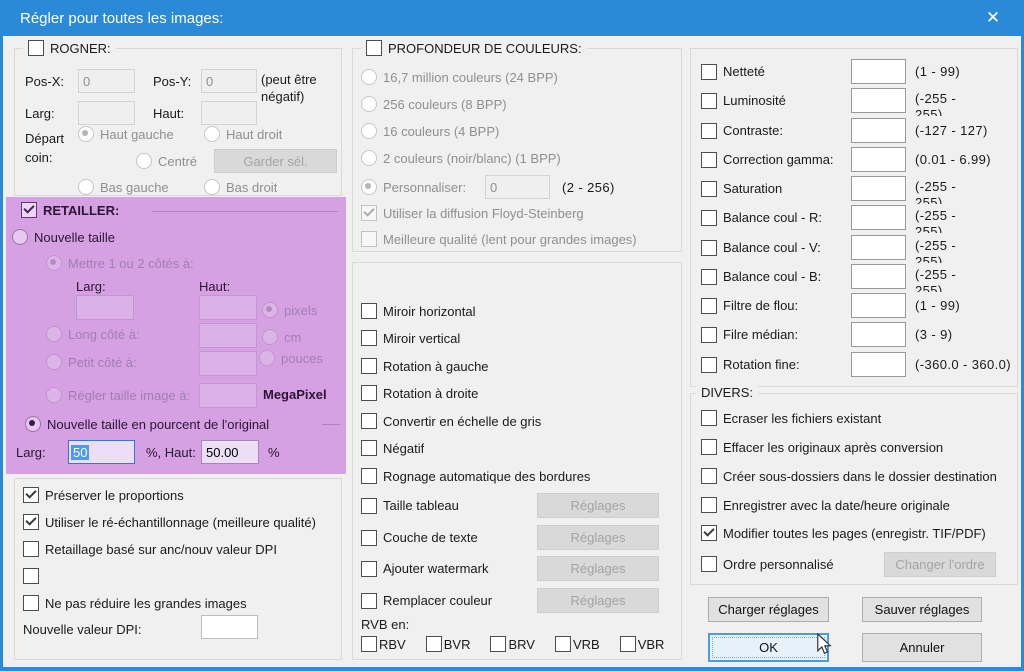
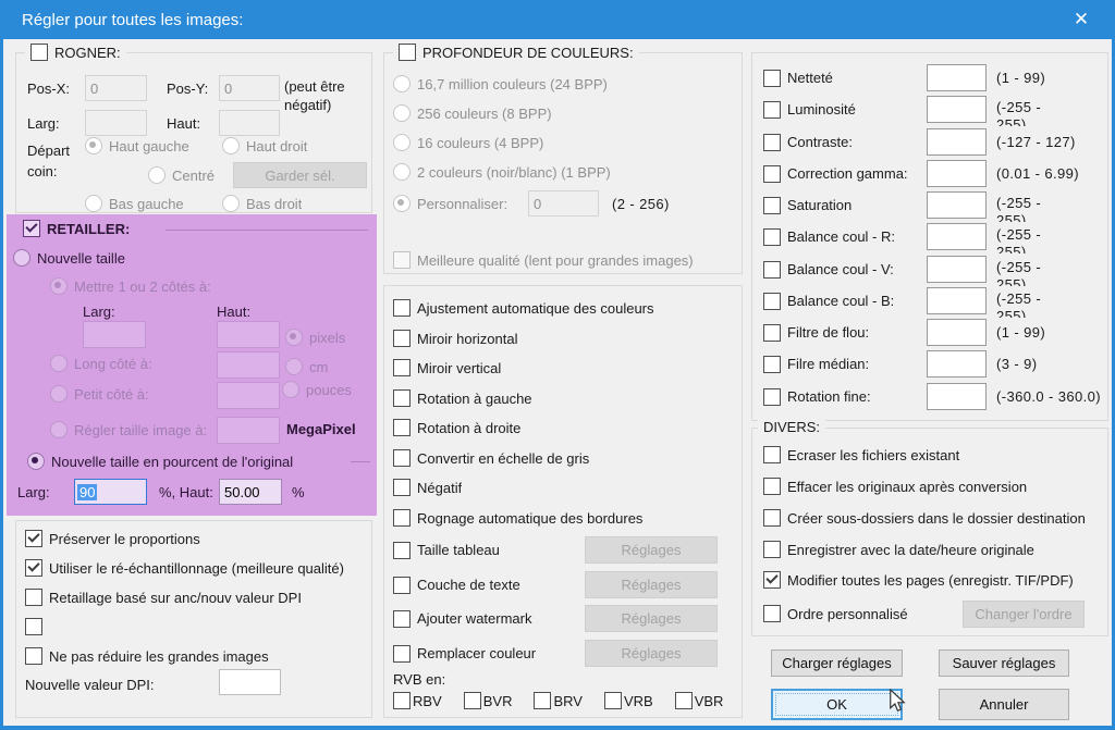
  Régler pour toutes les images:
  ✕
  ROGNER:
  Pos-X:
  0
  Pos-Y:
  0
  (peut être négatif)
  Larg:
  Haut:
  Départ coin:
  Haut gauche
  Haut droit
  Centré
  Garder sél.
  Bas gauche
  Bas droit
  RETAILLER:
  Nouvelle taille
  Mettre 1 ou 2 côtés à:
  Larg:
  Haut:
  pixels
  Long côté à:
  cm
  Petit côté à:
  pouces
  Régler taille image à:
  MegaPixel
  Nouvelle taille en pourcent de l'original
  Larg:
- 50
+ 90
  %, Haut:
  50.00
  %
  Préserver le proportions
  Utiliser le ré-échantillonnage (meilleure qualité)
  Retaillage basé sur anc/nouv valeur DPI
  Ne pas réduire les grandes images
  Nouvelle valeur DPI:
  PROFONDEUR DE COULEURS:
  16,7 million couleurs (24 BPP)
  256 couleurs (8 BPP)
  16 couleurs (4 BPP)
  2 couleurs (noir/blanc) (1 BPP)
  Personnaliser:
  0
  (2 - 256)
- Utiliser la diffusion Floyd-Steinberg
  Meilleure qualité (lent pour grandes images)
+ Ajustement automatique des couleurs
  Miroir horizontal
  Miroir vertical
  Rotation à gauche
  Rotation à droite
  Convertir en échelle de gris
  Négatif
  Rognage automatique des bordures
  Taille tableau
  Réglages
  Couche de texte
  Réglages
  Ajouter watermark
  Réglages
  Remplacer couleur
  Réglages
  RVB en:
  RBV
  BVR
  BRV
  VRB
  VBR
  Netteté
  (1 - 99)
  Luminosité
  (-255 - 255)
  Contraste:
  (-127 - 127)
  Correction gamma:
  (0.01 - 6.99)
  Saturation
  (-255 - 255)
  Balance coul - R:
  (-255 - 255)
  Balance coul - V:
  (-255 - 255)
  Balance coul - B:
  (-255 - 255)
  Filtre de flou:
  (1 - 99)
  Filre médian:
  (3 - 9)
  Rotation fine:
  (-360.0 - 360.0)
  DIVERS:
  Ecraser les fichiers existant
  Effacer les originaux après conversion
  Créer sous-dossiers dans le dossier destination
  Enregistrer avec la date/heure originale
  Modifier toutes les pages (enregistr. TIF/PDF)
  Ordre personnalisé
  Changer l'ordre
  Charger réglages
  Sauver réglages
  OK
  Annuler
